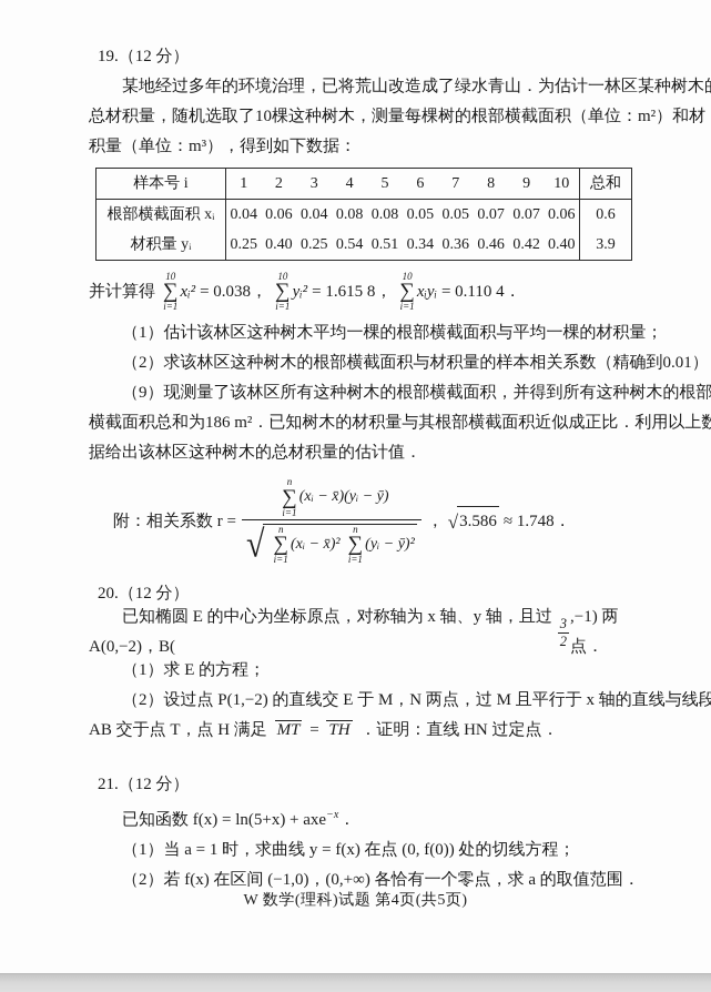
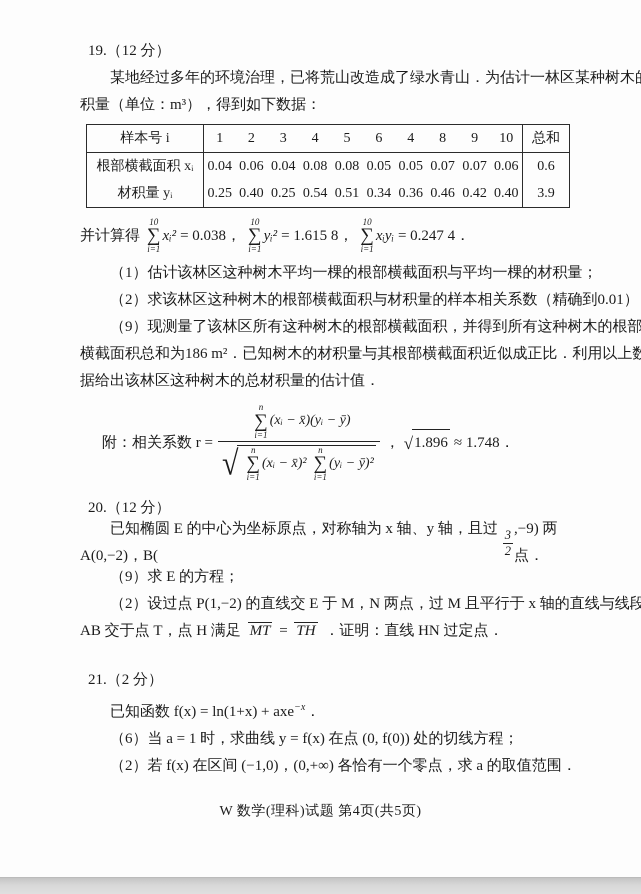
  19.（12 分）
  某地经过多年的环境治理，已将荒山改造成了绿水青山．为估计一林区某种树木
- 总材积量，随机选取了10棵这种树木，测量每棵树的根部横截面积（单位：m²）和材
  积量（单位：m³），得到如下数据：
- 样本号 i	1	2	3	4	5	6	7	8	9	10	总和
+ 样本号 i	1	2	3	4	5	6	4	8	9	10	总和
  根部横截面积 xᵢ	0.04	0.06	0.04	0.08	0.08	0.05	0.05	0.07	0.07	0.06	0.6
  材积量 yᵢ	0.25	0.40	0.25	0.54	0.51	0.34	0.36	0.46	0.42	0.40	3.9
  并计算得
  10
  ∑
  i=1
  xᵢ²
  = 0.038，
  10
  ∑
  i=1
  yᵢ²
  = 1.615 8，
  10
  ∑
  i=1
  xᵢyᵢ
- = 0.110 4．
+ = 0.247 4．
  （1）估计该林区这种树木平均一棵的根部横截面积与平均一棵的材积量；
  （2）求该林区这种树木的根部横截面积与材积量的样本相关系数（精确到0.01）
  （9）现测量了该林区所有这种树木的根部横截面积，并得到所有这种树木的根部
  横截面积总和为186 m²．已知树木的材积量与其根部横截面积近似成正比．利用以上数
  据给出该林区这种树木的总材积量的估计值．
  附：相关系数 r =
  n
  ∑
  i=1
  (xᵢ − x̄)(yᵢ − ȳ)
  √
  n
  ∑
  i=1
  (xᵢ − x̄)²
  n
  ∑
  i=1
  (yᵢ − ȳ)²
  ，
  √
- 3.586
+ 1.896
  ≈ 1.748．
  20.（12 分）
  已知椭圆 E 的中心为坐标原点，对称轴为 x 轴、y 轴，且过 A(0,−2)，B(
  3
  2
- ,−1) 两点．
+ ,−9) 两点．
- （1）求 E 的方程；
+ （9）求 E 的方程；
  （2）设过点 P(1,−2) 的直线交 E 于 M，N 两点，过 M 且平行于 x 轴的直线与线段
  AB 交于点 T，点 H 满足 MT = TH ．证明：直线 HN 过定点．
- 21.（12 分）
+ 21.（2 分）
- 已知函数 f(x) = ln(5+x) + axe−x．
+ 已知函数 f(x) = ln(1+x) + axe−x．
- （1）当 a = 1 时，求曲线 y = f(x) 在点 (0, f(0)) 处的切线方程；
+ （6）当 a = 1 时，求曲线 y = f(x) 在点 (0, f(0)) 处的切线方程；
  （2）若 f(x) 在区间 (−1,0)，(0,+∞) 各恰有一个零点，求 a 的取值范围．
  W 数学(理科)试题 第4页(共5页)
